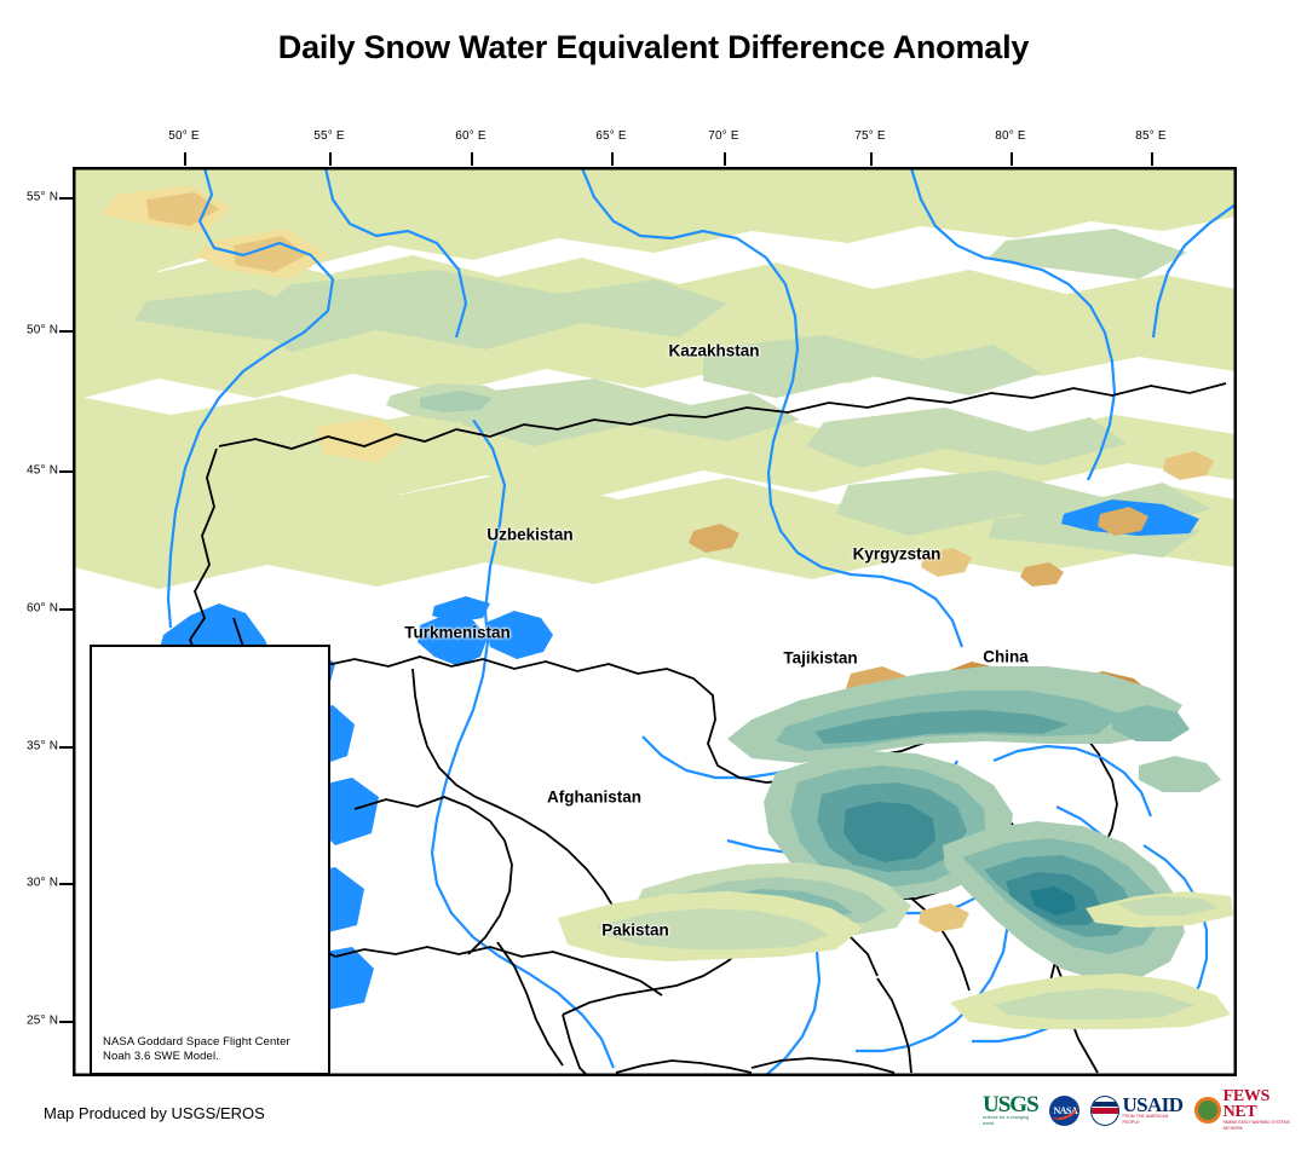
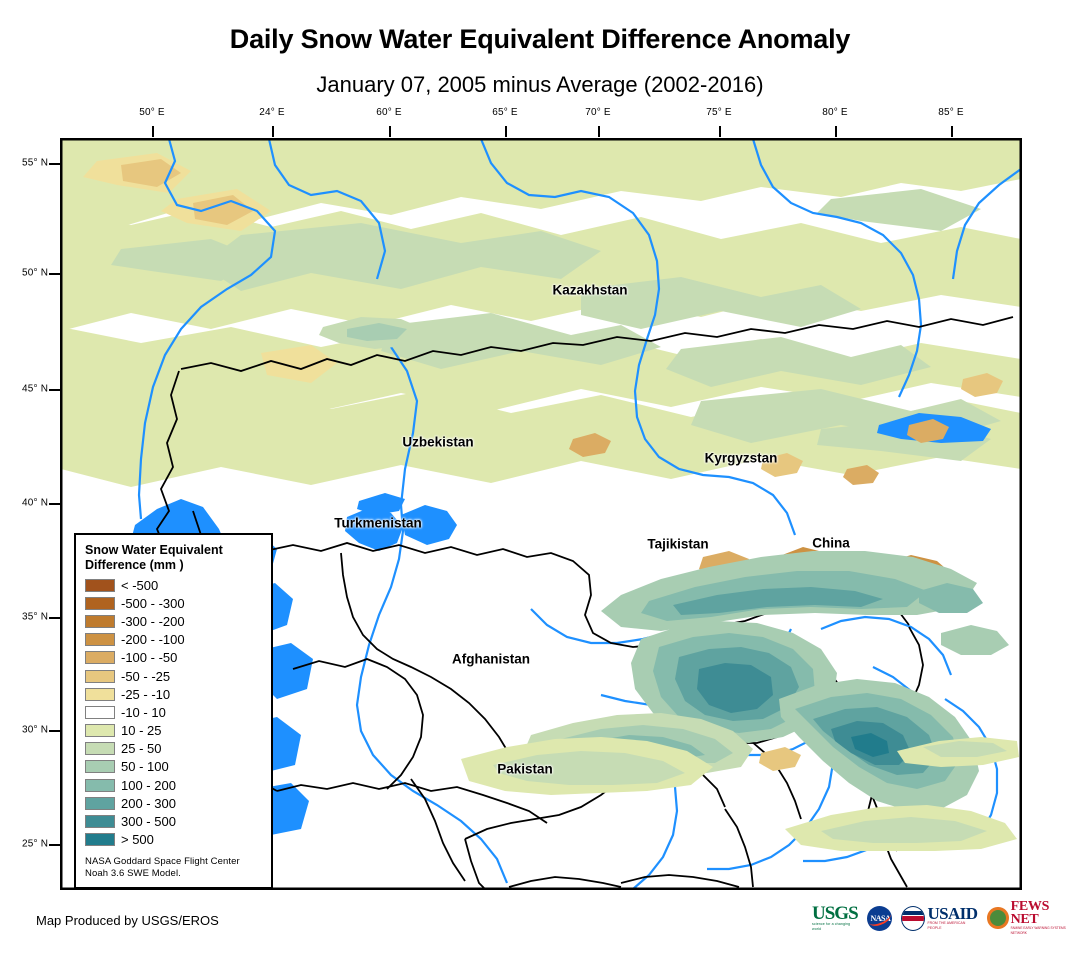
  Daily Snow Water Equivalent Difference Anomaly
+ January 07, 2005 minus Average (2002-2016)
  50° E
- 55° E
+ 24° E
  60° E
  65° E
  70° E
  75° E
  80° E
  85° E
  55° N
  50° N
  45° N
- 60° N
+ 40° N
  35° N
  30° N
  25° N
  Kazakhstan
  Uzbekistan
  Turkmenistan
  Kyrgyzstan
  Tajikistan
  China
  Afghanistan
  Pakistan
+ Snow Water Equivalent
+ Difference (mm )
+ < -500
+ -500 - -300
+ -300 - -200
+ -200 - -100
+ -100 - -50
+ -50 - -25
+ -25 - -10
+ -10 - 10
+ 10 - 25
+ 25 - 50
+ 50 - 100
+ 100 - 200
+ 200 - 300
+ 300 - 500
+ > 500
  NASA Goddard Space Flight Center
  Noah 3.6 SWE Model.
  Map Produced by USGS/EROS
  USGS
  NASA
  USAID
  FEWS NET
